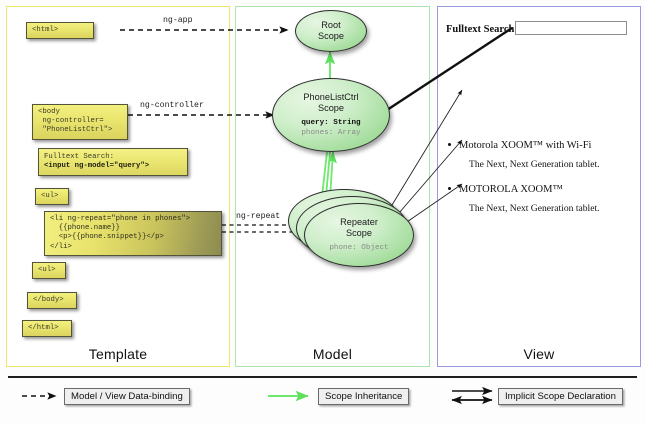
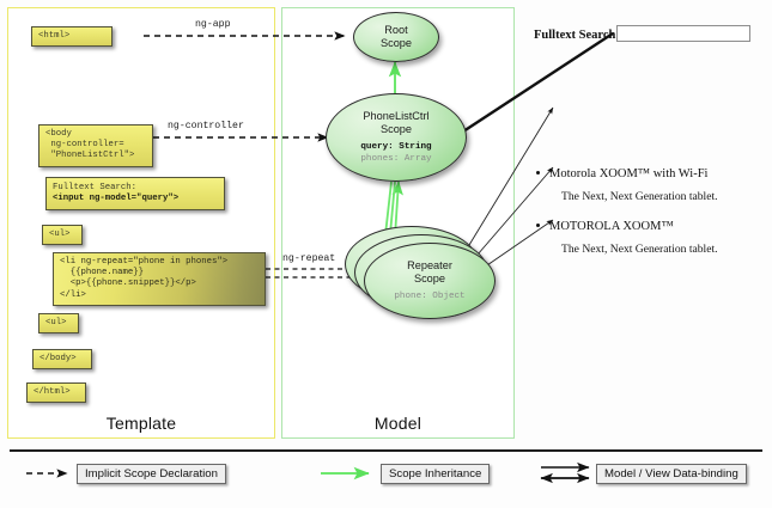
  Template
  Model
- View
  <html>
  <body
  ng-controller=
  "PhoneListCtrl">
  Fulltext Search: <input ng-model="query">
  <ul>
  <li ng-repeat="phone in phones"> {{phone.name}} <p>{{phone.snippet}}</p> </li>
  <ul>
  </body>
  </html>
  ng-app
  ng-controller
  ng-repeat
  Root
  Scope
  PhoneListCtrl
  Scope
  query: String
  phones: Array
  Repeater
  Scope
  phone: Object
  Fulltext Search
  Motorola XOOM™ with Wi-Fi
  The Next, Next Generation tablet.
  MOTOROLA XOOM™
  The Next, Next Generation tablet.
- Model / View Data-binding
+ Implicit Scope Declaration
  Scope Inheritance
- Implicit Scope Declaration
+ Model / View Data-binding
